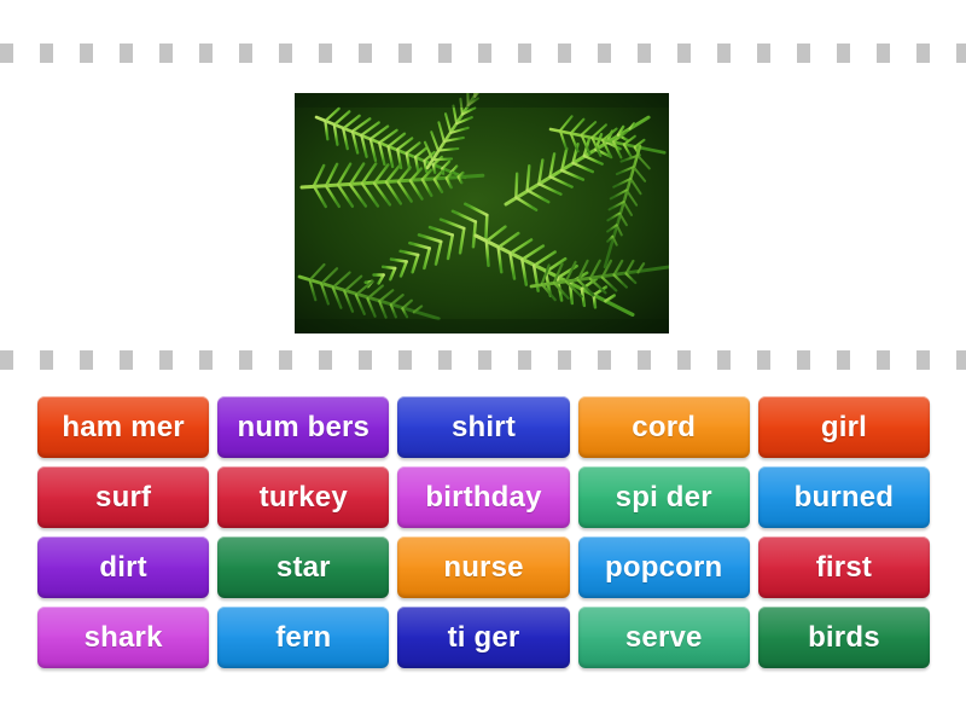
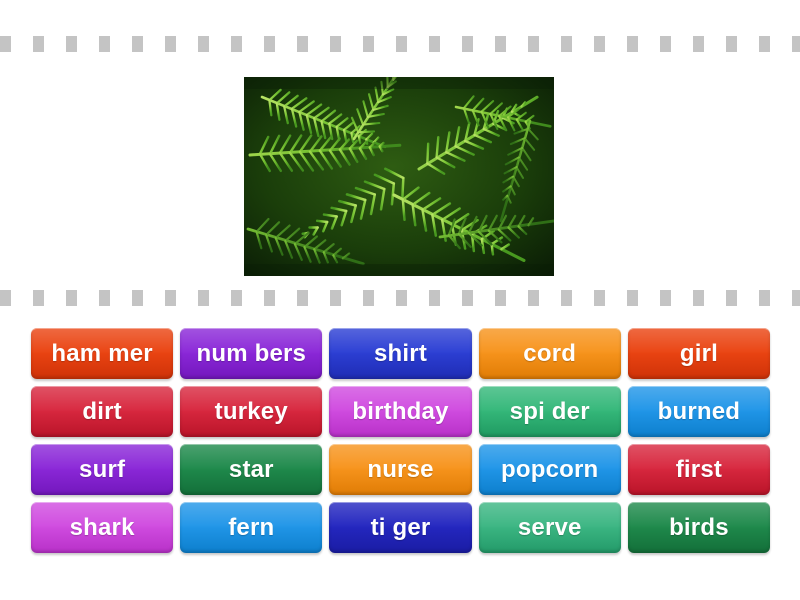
  ham mer
  num bers
  shirt
  cord
  girl
- surf
+ dirt
  turkey
  birthday
  spi der
  burned
- dirt
+ surf
  star
  nurse
  popcorn
  first
  shark
  fern
  ti ger
  serve
  birds
